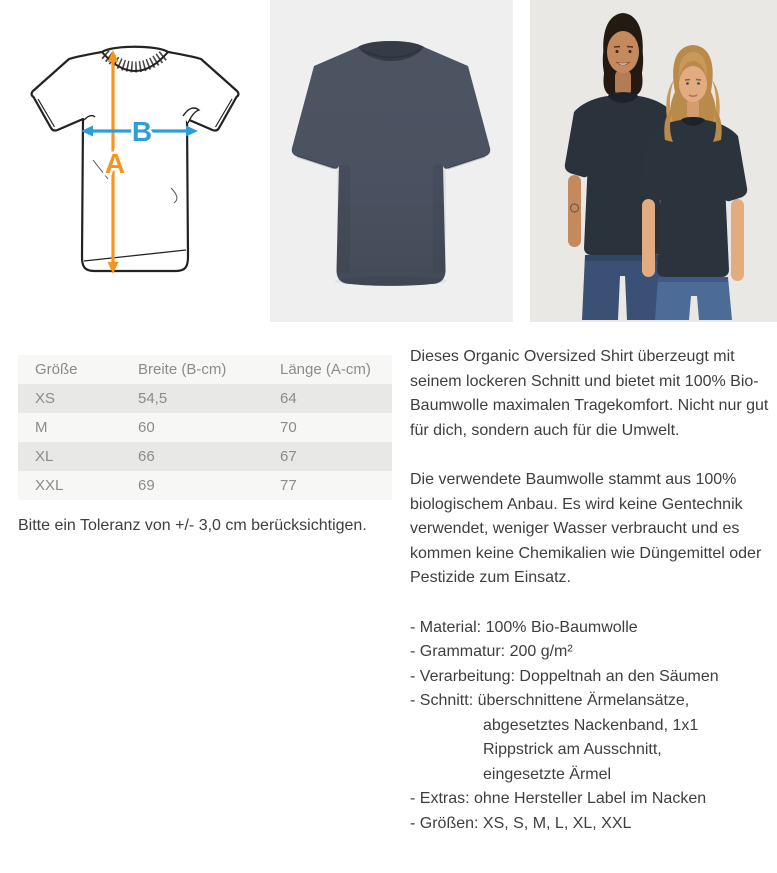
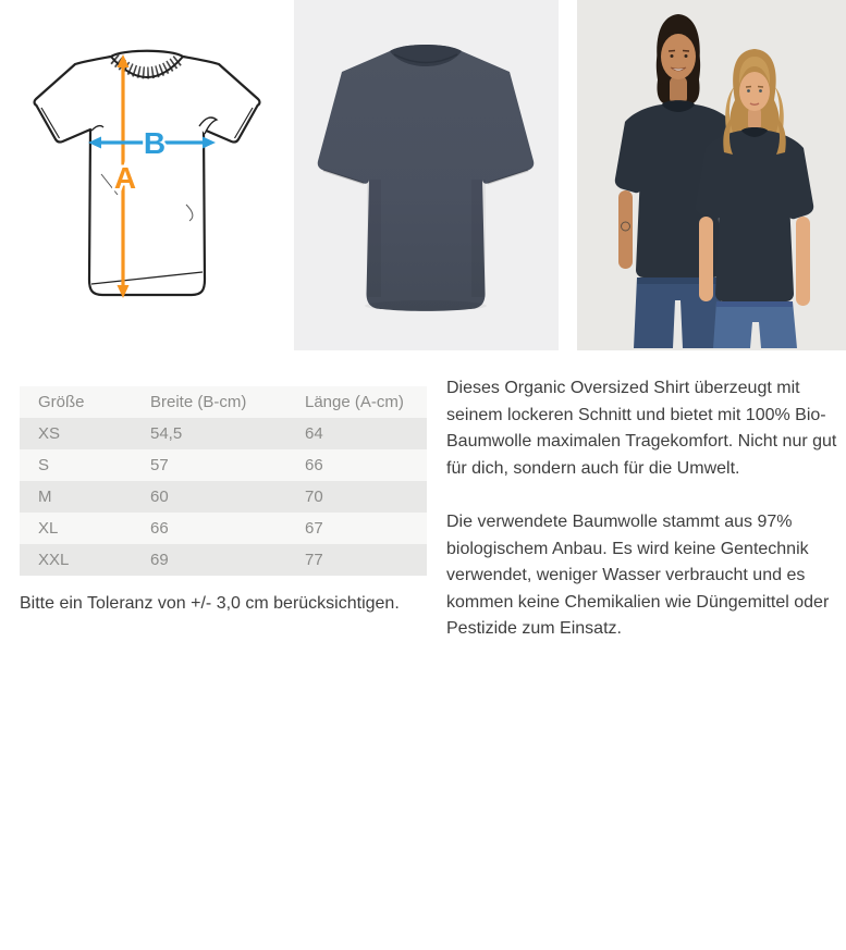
  A
  B
  Größe	Breite (B-cm)	Länge (A-cm)
  XS	54,5	64
+ S	57	66
  M	60	70
  XL	66	67
  XXL	69	77
  Bitte ein Toleranz von +/- 3,0 cm berücksichtigen.
  Dieses Organic Oversized Shirt überzeugt mit seinem lockeren Schnitt und bietet mit 100% Bio-Baumwolle maximalen Tragekomfort. Nicht nur gut für dich, sondern auch für die Umwelt.
- Die verwendete Baumwolle stammt aus 100% biologischem Anbau. Es wird keine Gentechnik verwendet, weniger Wasser verbraucht und es kommen keine Chemikalien wie Düngemittel oder Pestizide zum Einsatz.
+ Die verwendete Baumwolle stammt aus 97% biologischem Anbau. Es wird keine Gentechnik verwendet, weniger Wasser verbraucht und es kommen keine Chemikalien wie Düngemittel oder Pestizide zum Einsatz.
- - Material: 100% Bio-Baumwolle
- - Grammatur: 200 g/m²
- - Verarbeitung: Doppeltnah an den Säumen
- - Schnitt: überschnittene Ärmelansätze,
- abgesetztes Nackenband, 1x1
- Rippstrick am Ausschnitt,
- eingesetzte Ärmel
- - Extras: ohne Hersteller Label im Nacken
- - Größen: XS, S, M, L, XL, XXL
